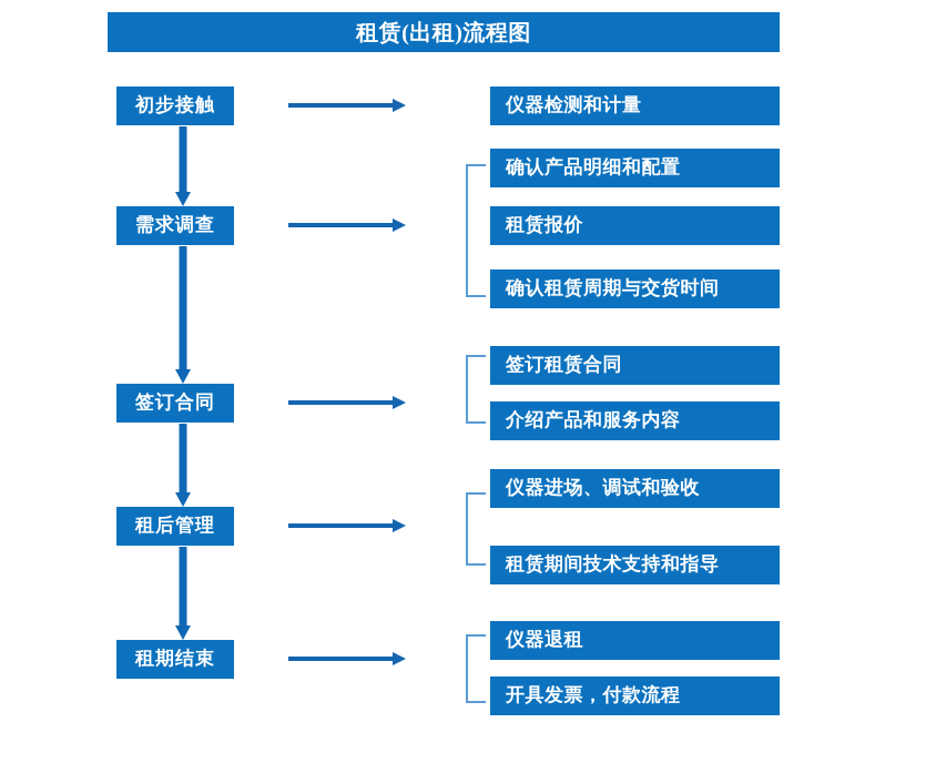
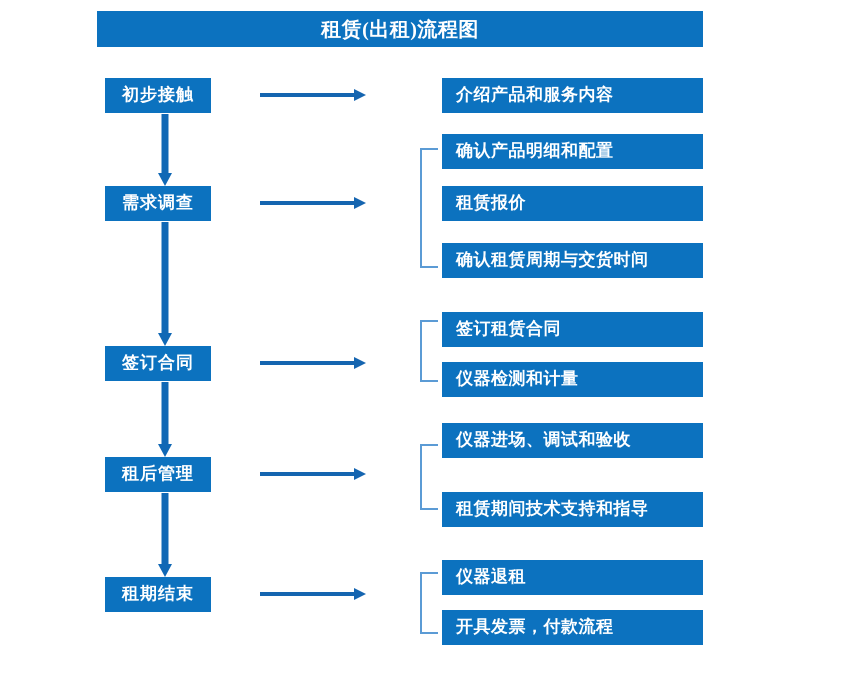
  租赁(出租)流程图
  初步接触
  需求调查
  签订合同
  租后管理
  租期结束
- 仪器检测和计量
+ 介绍产品和服务内容
  确认产品明细和配置
  租赁报价
  确认租赁周期与交货时间
  签订租赁合同
- 介绍产品和服务内容
+ 仪器检测和计量
  仪器进场、调试和验收
  租赁期间技术支持和指导
  仪器退租
  开具发票，付款流程
